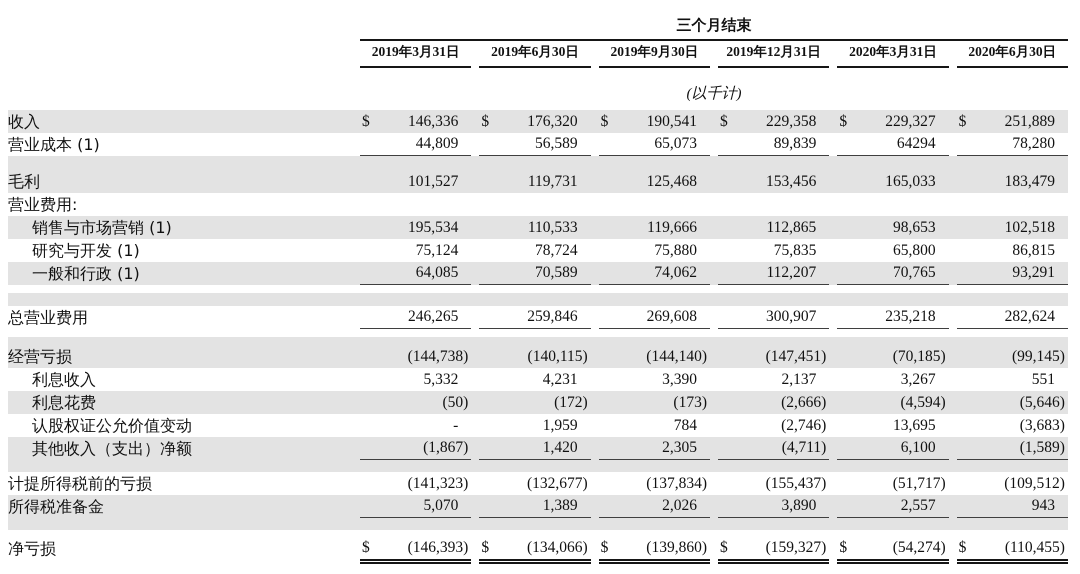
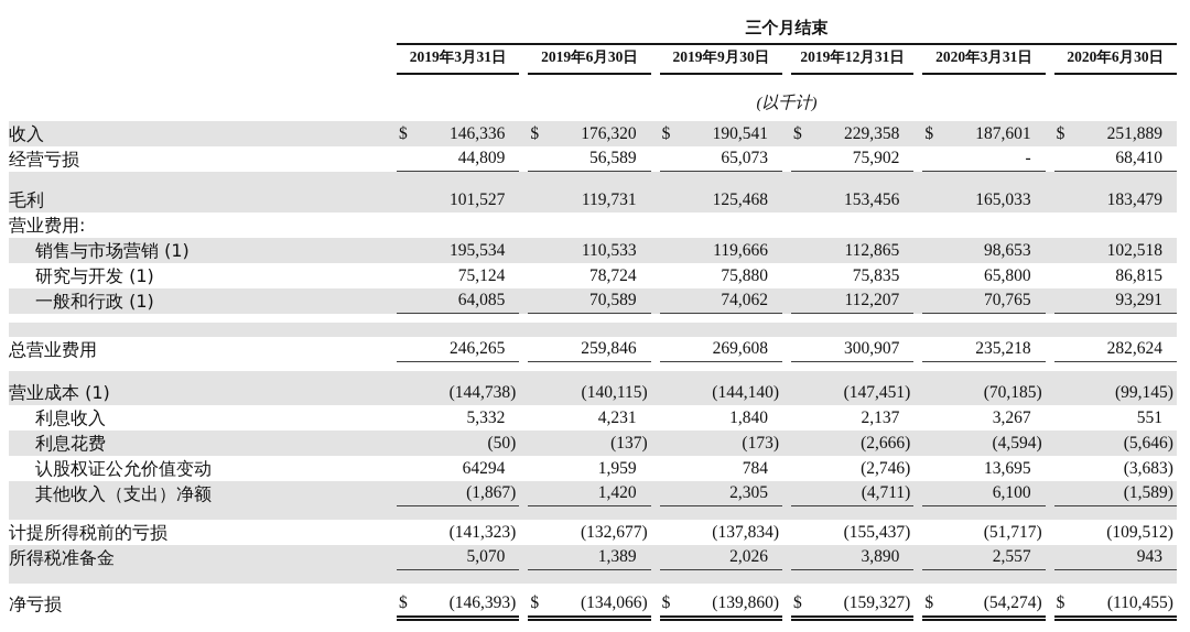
  三个月结束
  2019年3月31日
  2019年6月30日
  2019年9月30日
  2019年12月31日
  2020年3月31日
  2020年6月30日
  (以千计)
  收入
  $
  146,336
  $
  176,320
  $
  190,541
  $
  229,358
  $
- 229,327
+ 187,601
  $
  251,889
- 营业成本 (1)
+ 经营亏损
  44,809
  56,589
  65,073
- 89,839
+ 75,902
- 64294
+ -
- 78,280
+ 68,410
  毛利
  101,527
  119,731
  125,468
  153,456
  165,033
  183,479
  营业费用:
  销售与市场营销 (1)
  195,534
  110,533
  119,666
  112,865
  98,653
  102,518
  研究与开发 (1)
  75,124
  78,724
  75,880
  75,835
  65,800
  86,815
  一般和行政 (1)
  64,085
  70,589
  74,062
  112,207
  70,765
  93,291
  总营业费用
  246,265
  259,846
  269,608
  300,907
  235,218
  282,624
- 经营亏损
+ 营业成本 (1)
  (144,738)
  (140,115)
  (144,140)
  (147,451)
  (70,185)
  (99,145)
  利息收入
  5,332
  4,231
- 3,390
+ 1,840
  2,137
  3,267
  551
  利息花费
  (50)
- (172)
+ (137)
  (173)
  (2,666)
  (4,594)
  (5,646)
  认股权证公允价值变动
- -
+ 64294
  1,959
  784
  (2,746)
  13,695
  (3,683)
  其他收入（支出）净额
  (1,867)
  1,420
  2,305
  (4,711)
  6,100
  (1,589)
  计提所得税前的亏损
  (141,323)
  (132,677)
  (137,834)
  (155,437)
  (51,717)
  (109,512)
  所得税准备金
  5,070
  1,389
  2,026
  3,890
  2,557
  943
  净亏损
  $
  (146,393)
  $
  (134,066)
  $
  (139,860)
  $
  (159,327)
  $
  (54,274)
  $
  (110,455)
